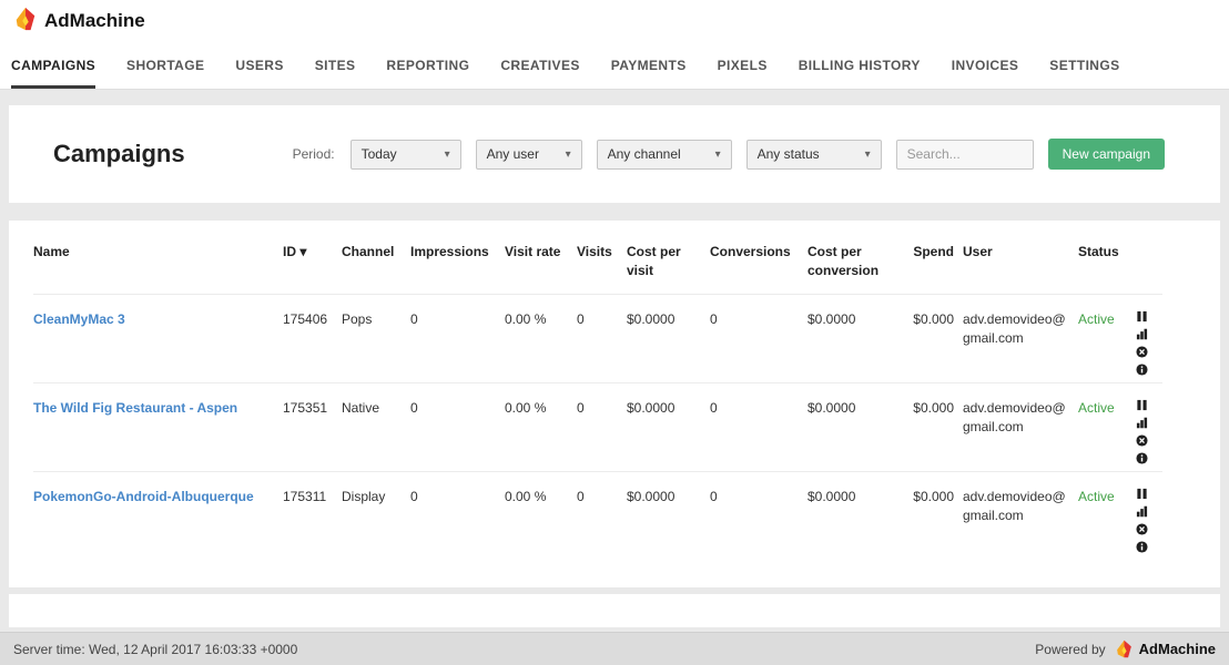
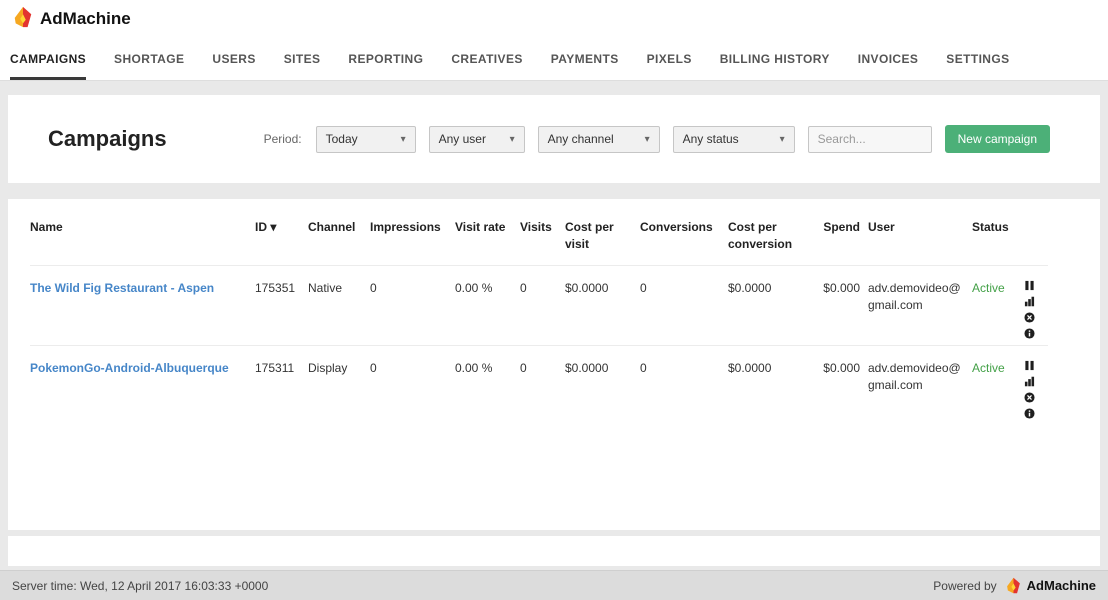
  AdMachine
  CAMPAIGNS
  SHORTAGE
  USERS
  SITES
  REPORTING
  CREATIVES
  PAYMENTS
  PIXELS
  BILLING HISTORY
  INVOICES
  SETTINGS
  Campaigns
  Period:
  Today
  ▾
  Any user
  ▾
  Any channel
  ▾
  Any status
  ▾
  Search...
  New campaign
  Name	ID ▾	Channel	Impressions	Visit rate	Visits	Cost per visit	Conversions	Cost per conversion	Spend	User	Status
- CleanMyMac 3	175406	Pops	0	0.00 %	0	$0.0000	0	$0.0000	$0.000	adv.demovideo@gmail.com	Active
  The Wild Fig Restaurant - Aspen	175351	Native	0	0.00 %	0	$0.0000	0	$0.0000	$0.000	adv.demovideo@gmail.com	Active
  PokemonGo-Android-Albuquerque	175311	Display	0	0.00 %	0	$0.0000	0	$0.0000	$0.000	adv.demovideo@gmail.com	Active
  Server time: Wed, 12 April 2017 16:03:33 +0000
  Powered by
  AdMachine
